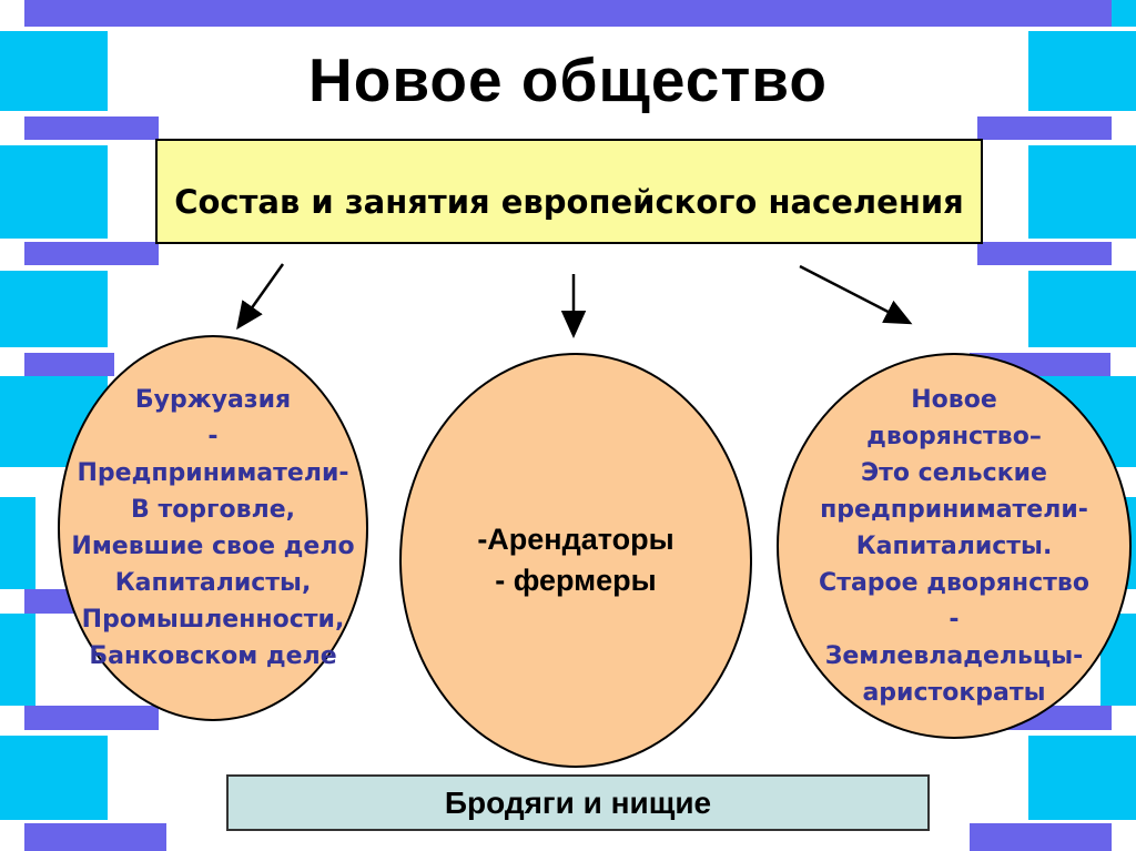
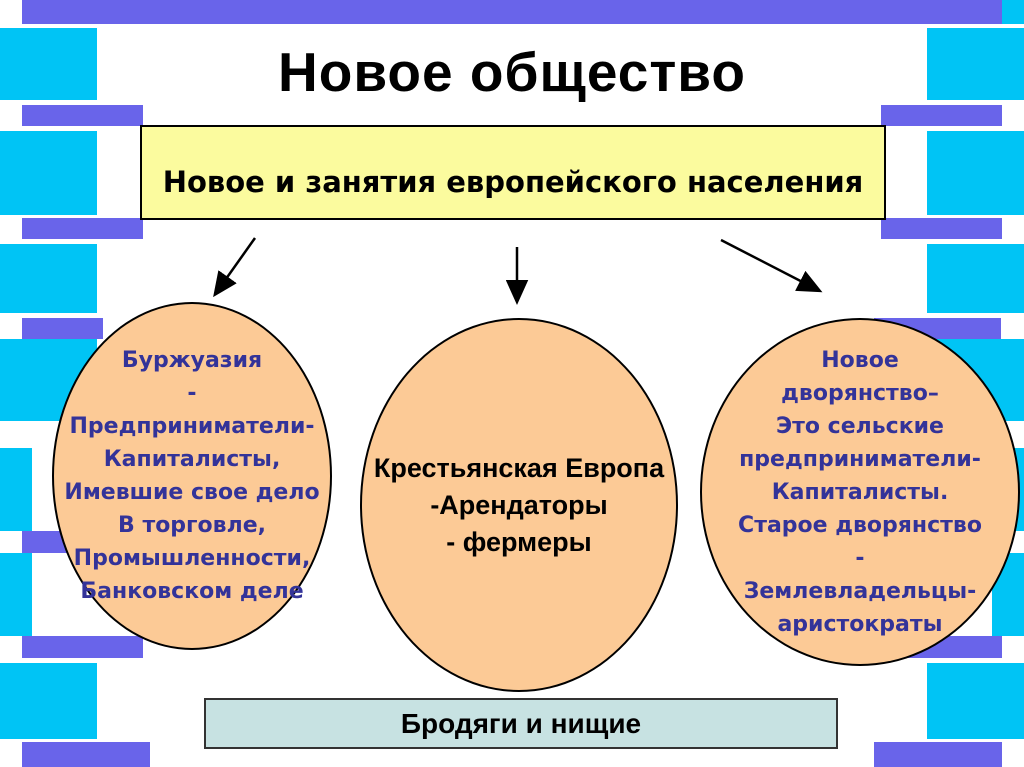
  Новое общество
- Состав и занятия европейского населения
+ Новое и занятия европейского населения
  Буржуазия
  -
  Предприниматели-
- В торговле,
+ Капиталисты,
  Имевшие свое дело
- Капиталисты,
+ В торговле,
  Промышленности,
  Банковском деле
+ Крестьянская Европа
  -Арендаторы
  - фермеры
  Новое
  дворянство–
  Это сельские
  предприниматели-
  Капиталисты.
  Старое дворянство
  -
  Землевладельцы-
  аристократы
  Бродяги и нищие
